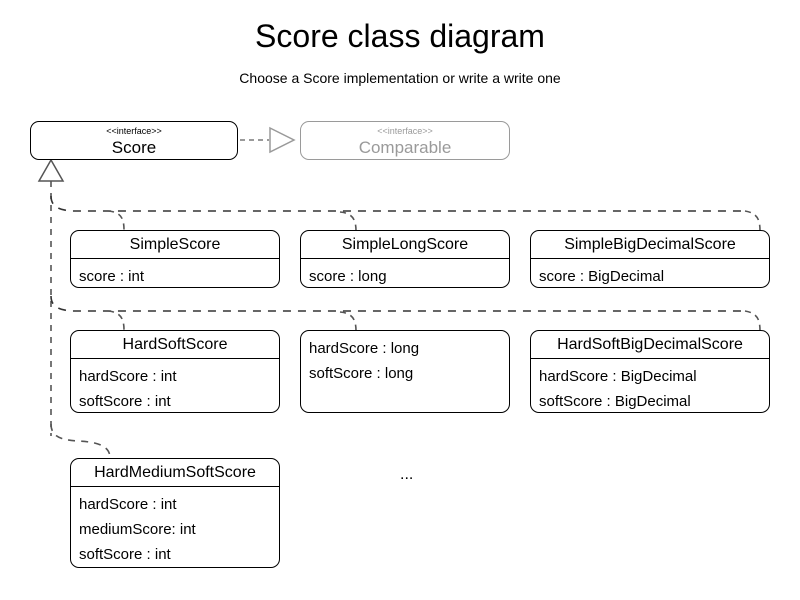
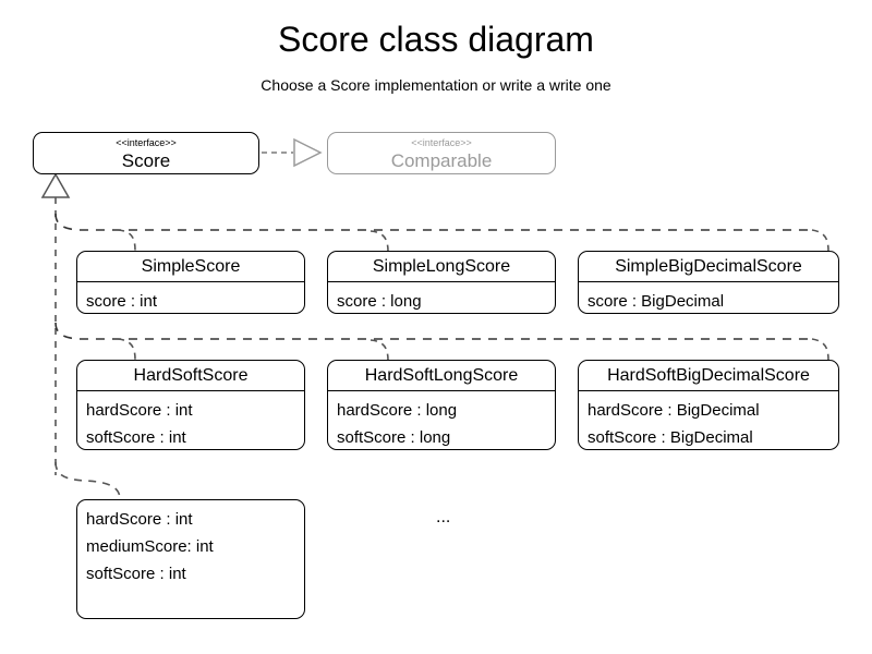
  Score class diagram
  Choose a Score implementation or write a write one
  <<interface>>
  Score
  <<interface>>
  Comparable
  SimpleScore
  score : int
  SimpleLongScore
  score : long
  SimpleBigDecimalScore
  score : BigDecimal
  HardSoftScore
  hardScore : int
  softScore : int
+ HardSoftLongScore
  hardScore : long
  softScore : long
  HardSoftBigDecimalScore
  hardScore : BigDecimal
  softScore : BigDecimal
- HardMediumSoftScore
  hardScore : int
  mediumScore: int
  softScore : int
  ...
